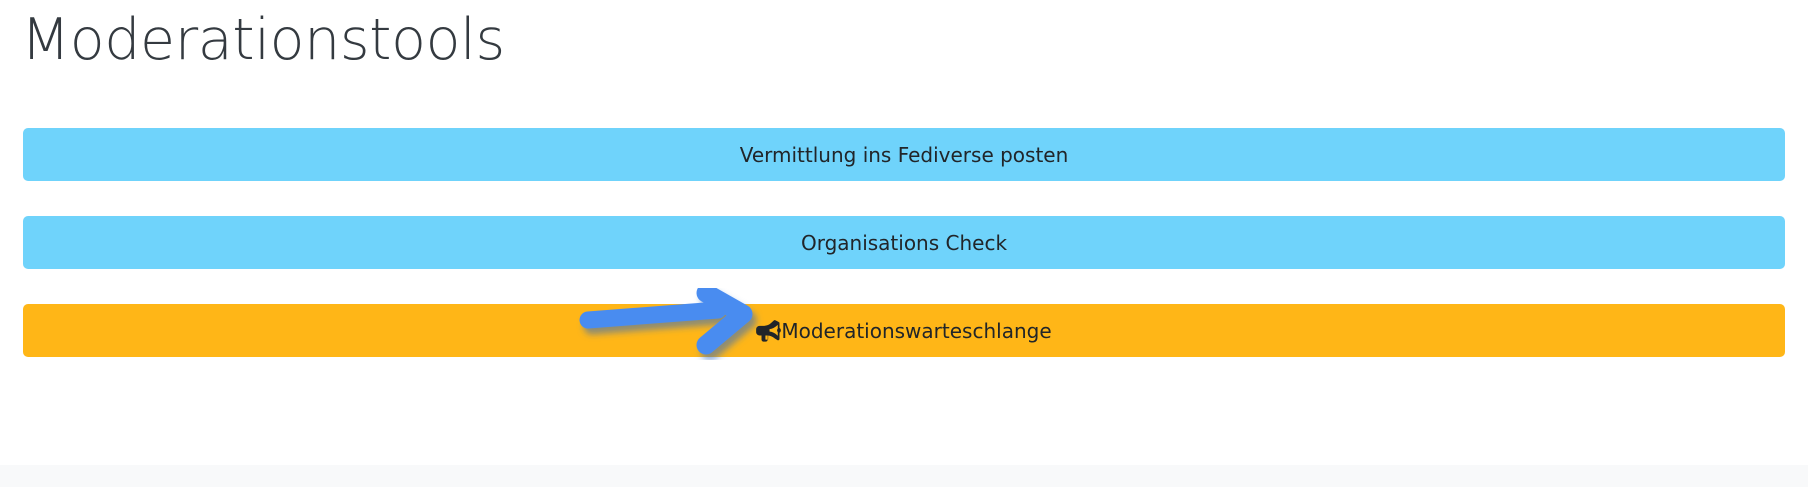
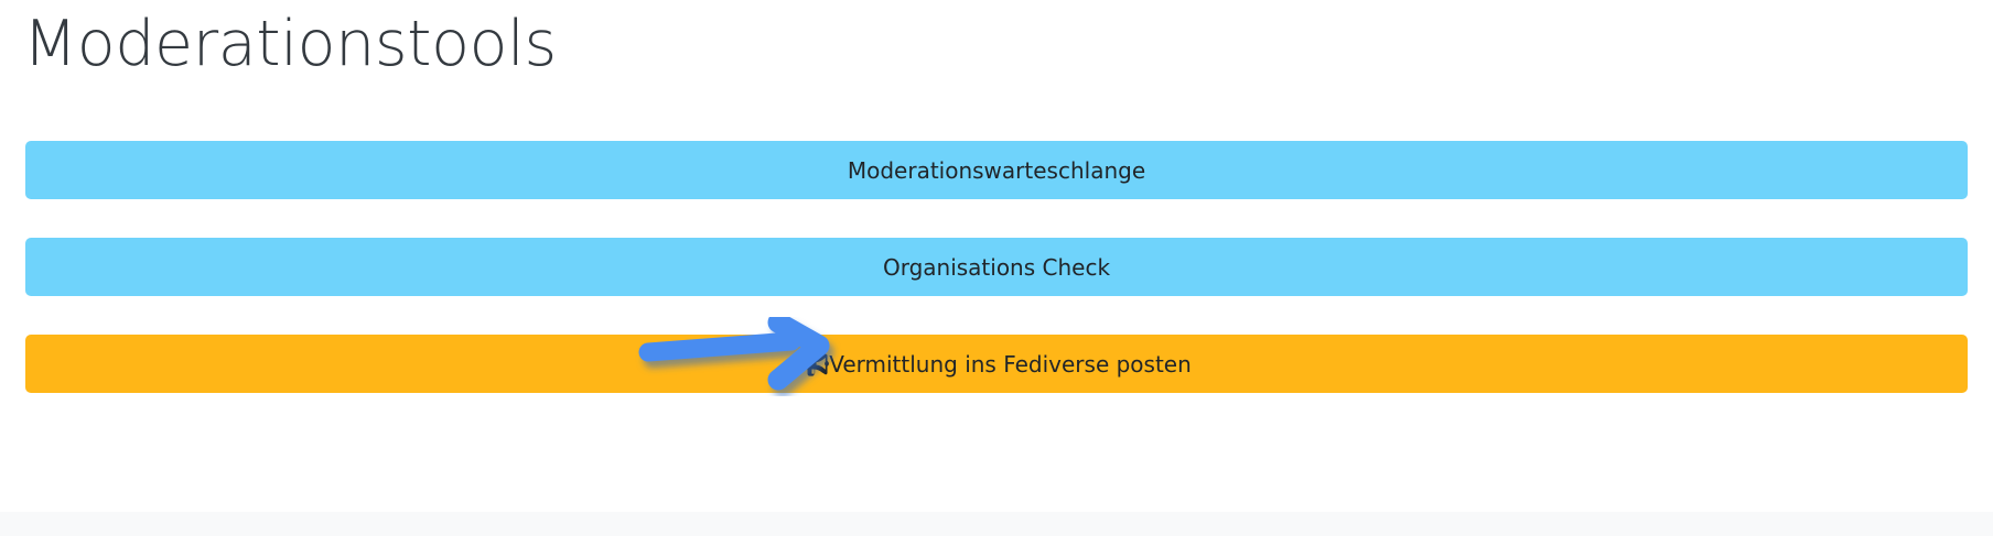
  Moderationstools
- Vermittlung ins Fediverse posten
+ Moderationswarteschlange
  Organisations Check
- Moderationswarteschlange
+ Vermittlung ins Fediverse posten
